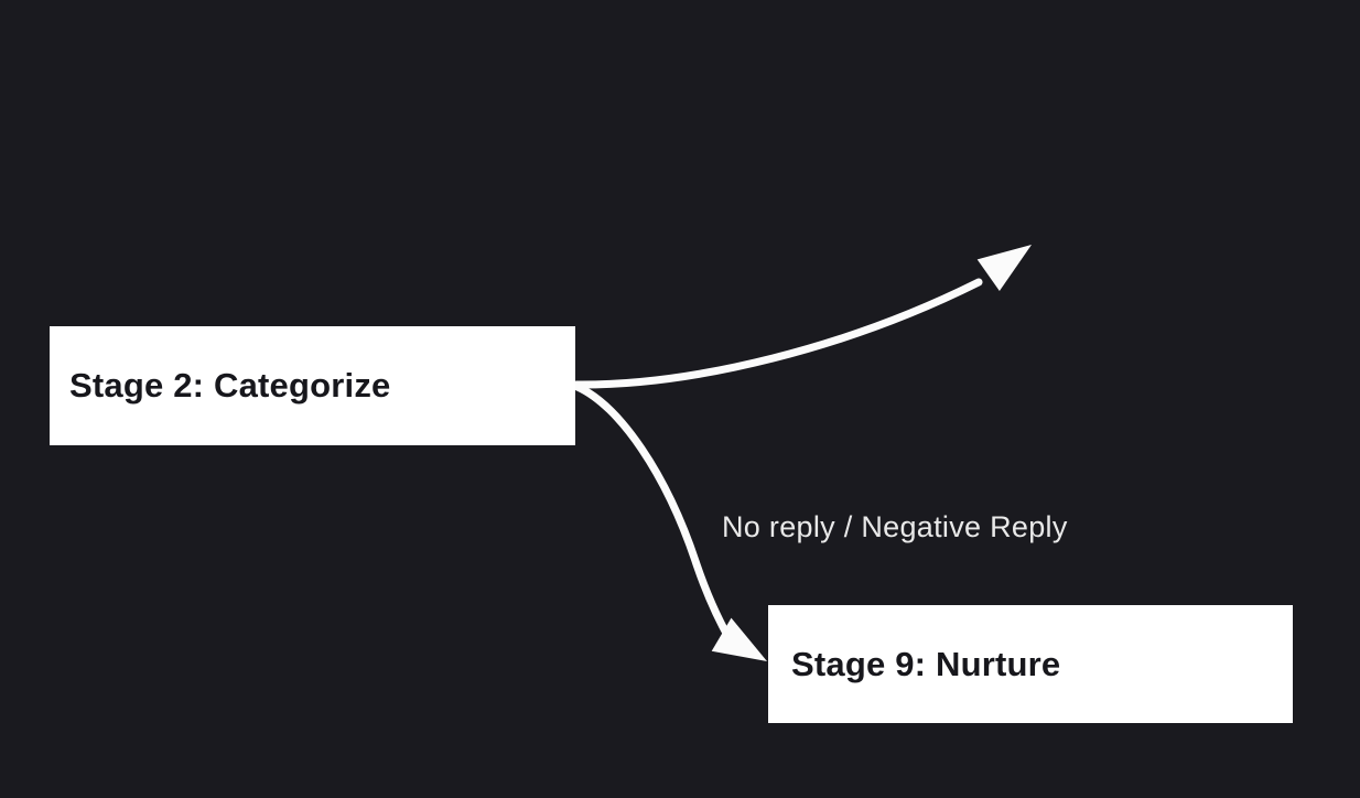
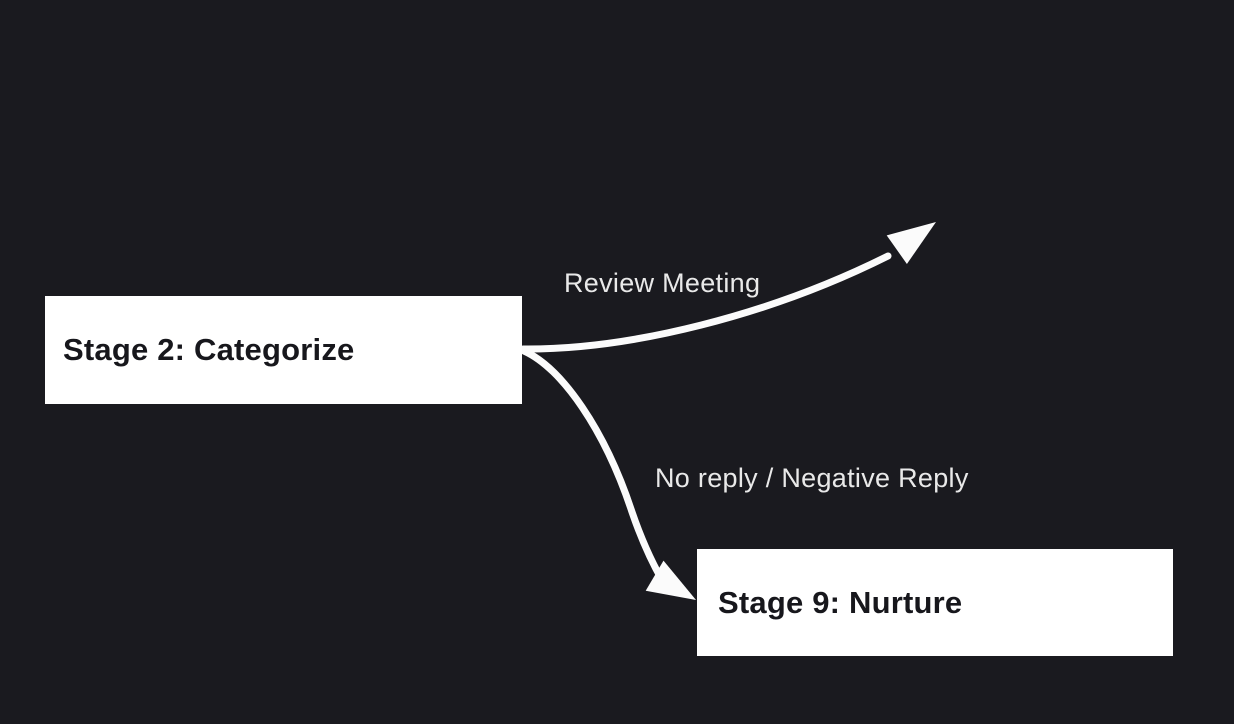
  Stage 2: Categorize
  Stage 9: Nurture
+ Review Meeting
  No reply / Negative Reply
